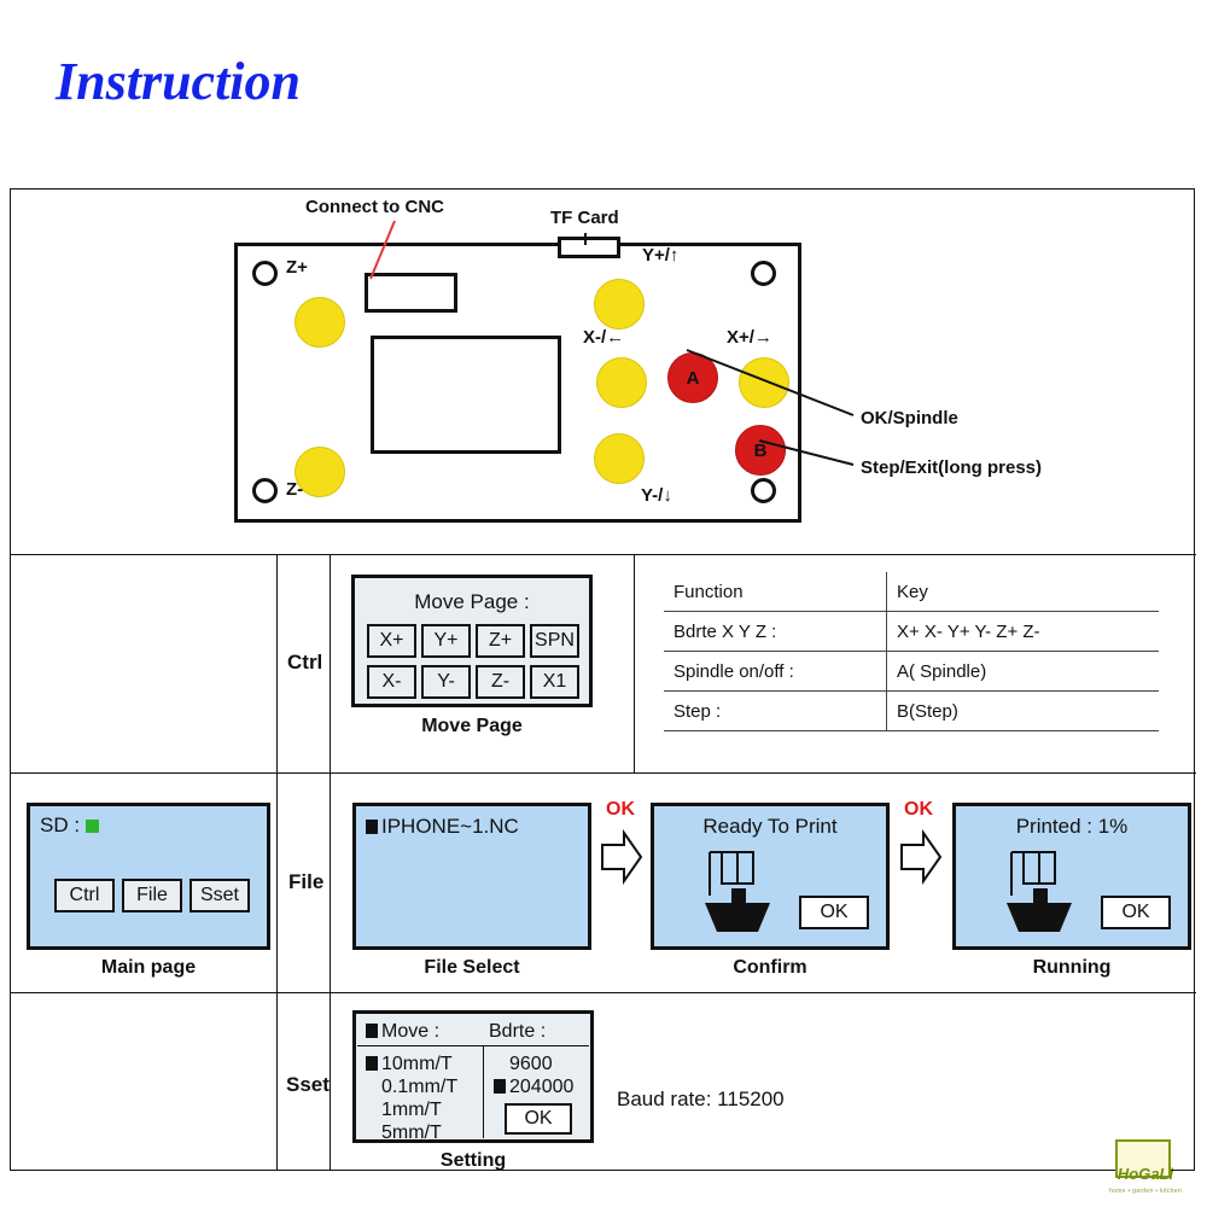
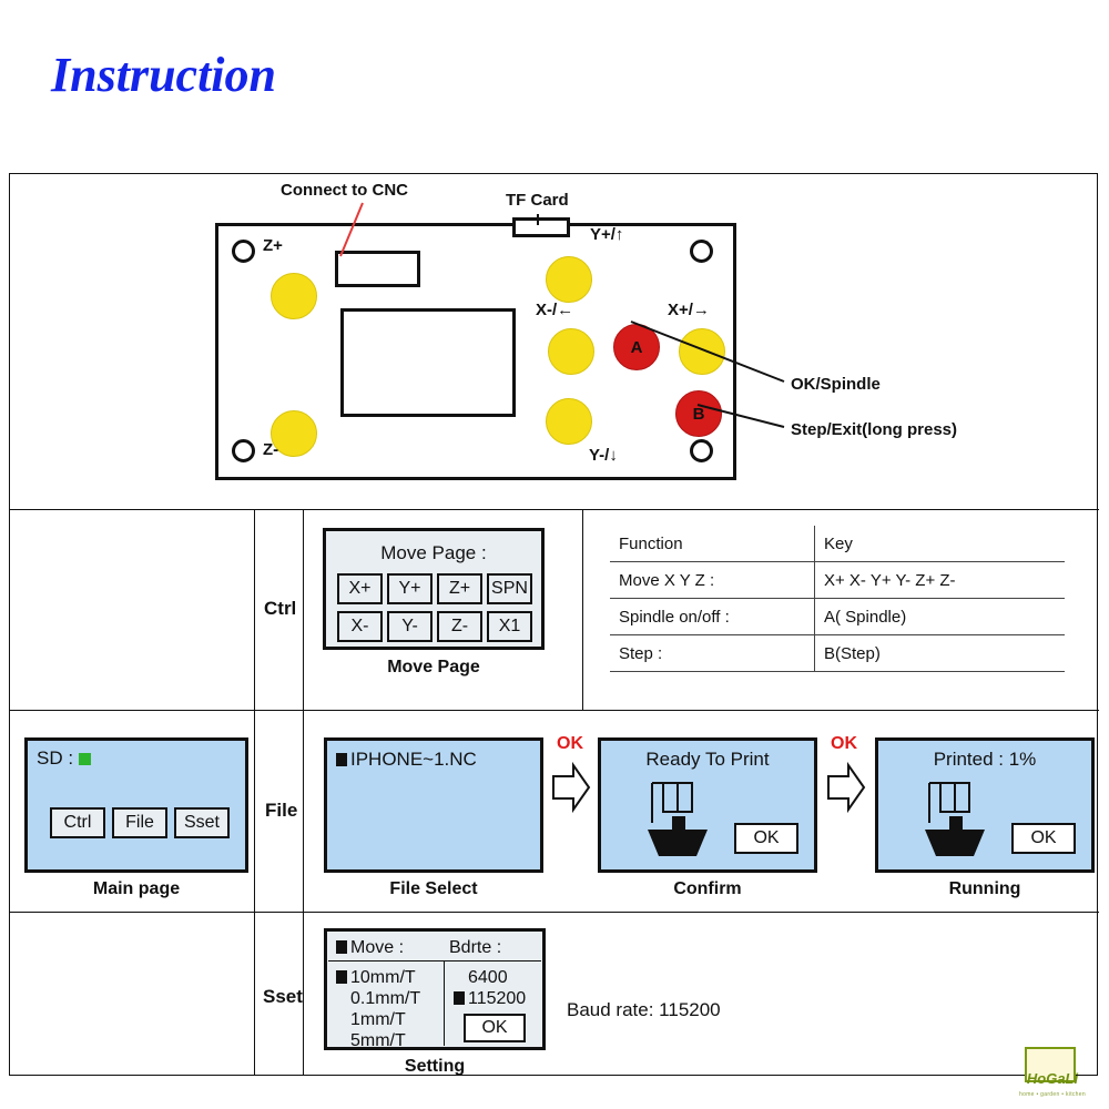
  Instruction
  A
  B
  Z+
  Z-
  Y+/↑
  Y-/↓
  X-/←
  X+/→
  Connect to CNC
  TF Card
  OK/Spindle
  Step/Exit(long press)
  Ctrl
  Move Page :
  X+
  Y+
  Z+
  SPN
  X-
  Y-
  Z-
  X1
  Move Page
  Function	Key
- Bdrte X Y Z :	X+ X- Y+ Y- Z+ Z-
+ Move X Y Z :	X+ X- Y+ Y- Z+ Z-
  Spindle on/off :	A( Spindle)
  Step :	B(Step)
  File
  SD :
  Ctrl
  File
  Sset
  Main page
  IPHONE~1.NC
  File Select
  OK
  Ready To Print
  OK
  Confirm
  OK
  Printed : 1%
  OK
  Running
  Sset
  Move :
  Bdrte :
  10mm/T
  0.1mm/T
  1mm/T
  5mm/T
- 9600
+ 6400
- 204000
+ 115200
  OK
  Setting
  Baud rate: 115200
  HoGaLi
